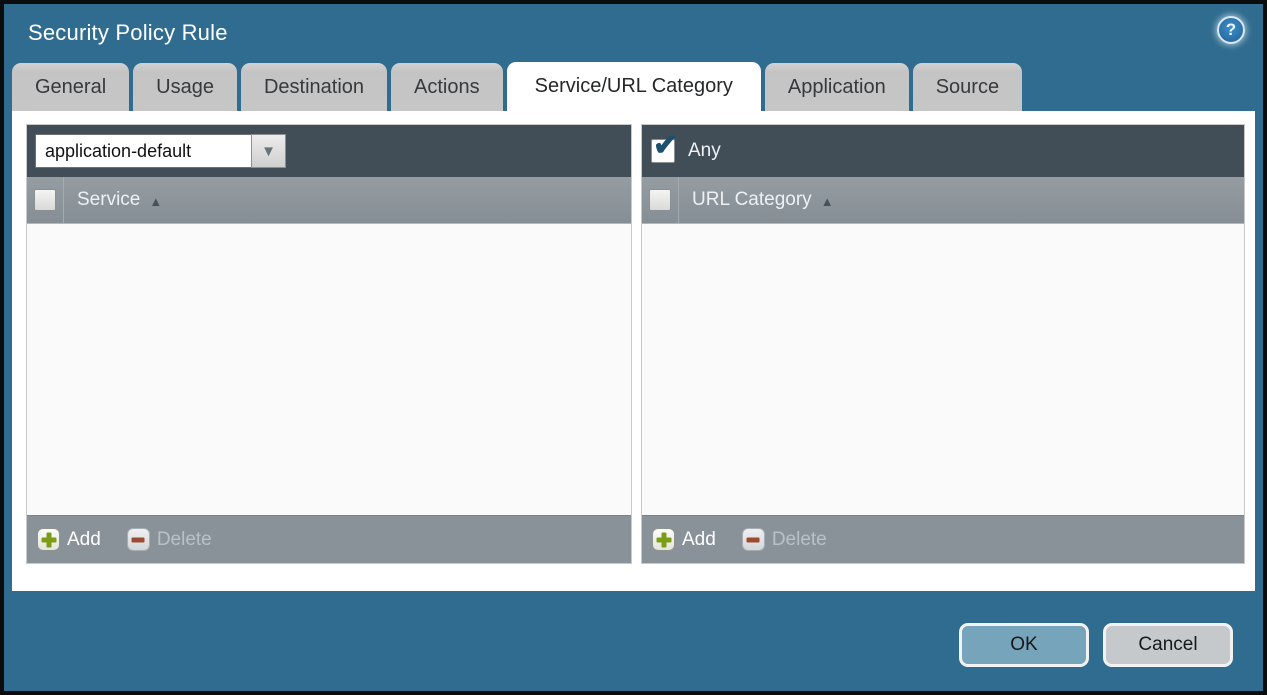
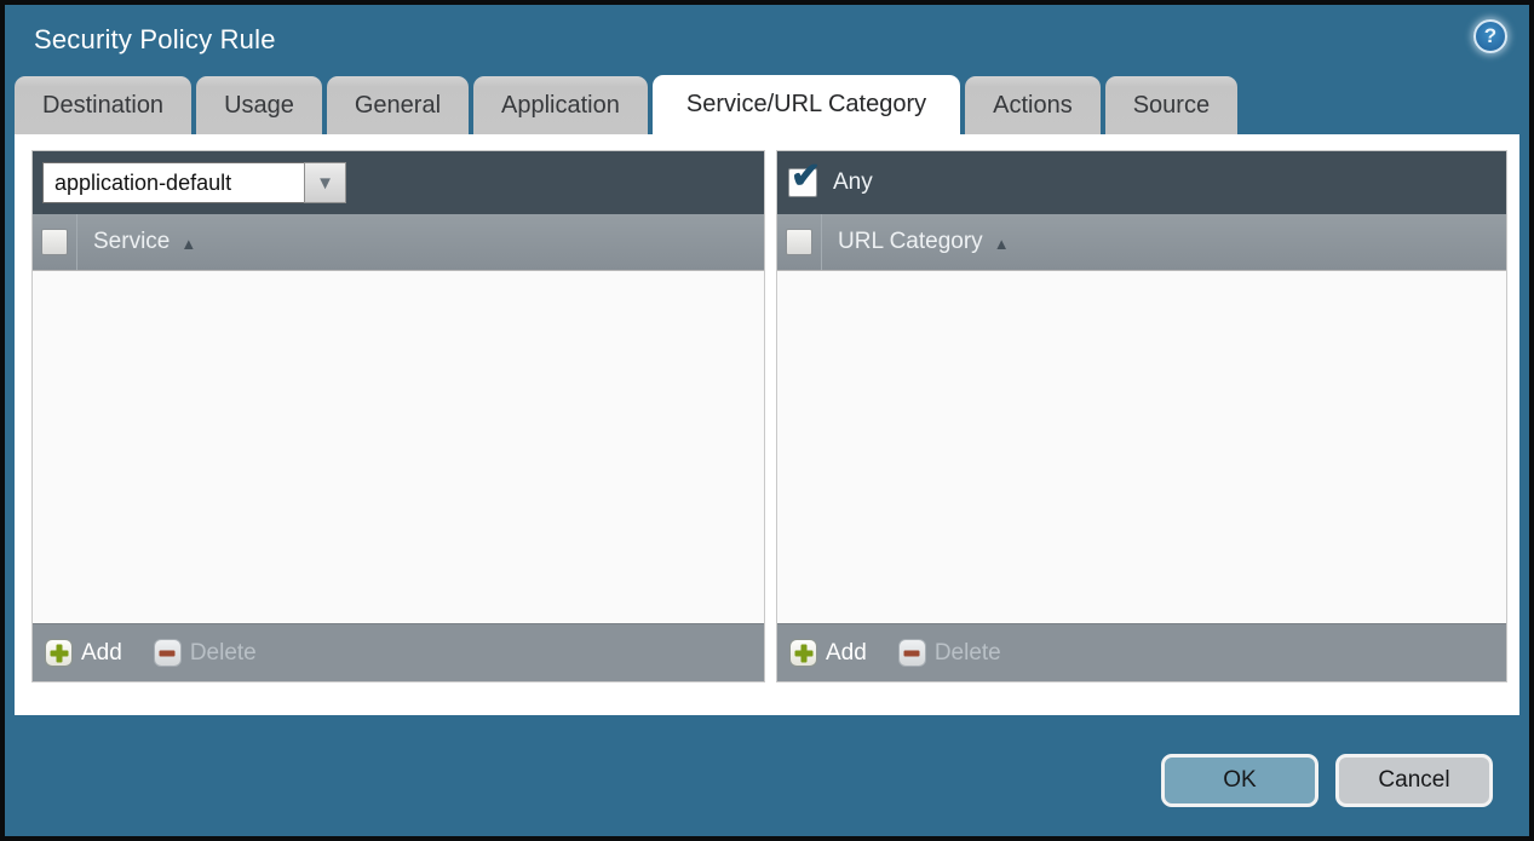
  Security Policy Rule
  ?
- General
+ Destination
  Usage
- Destination
+ General
- Actions
+ Application
  Service/URL Category
- Application
+ Actions
  Source
  application-default
  ▼
  Service
  ▲
  Add
  Delete
  ✔
  Any
  URL Category
  ▲
  Add
  Delete
  OK
  Cancel
